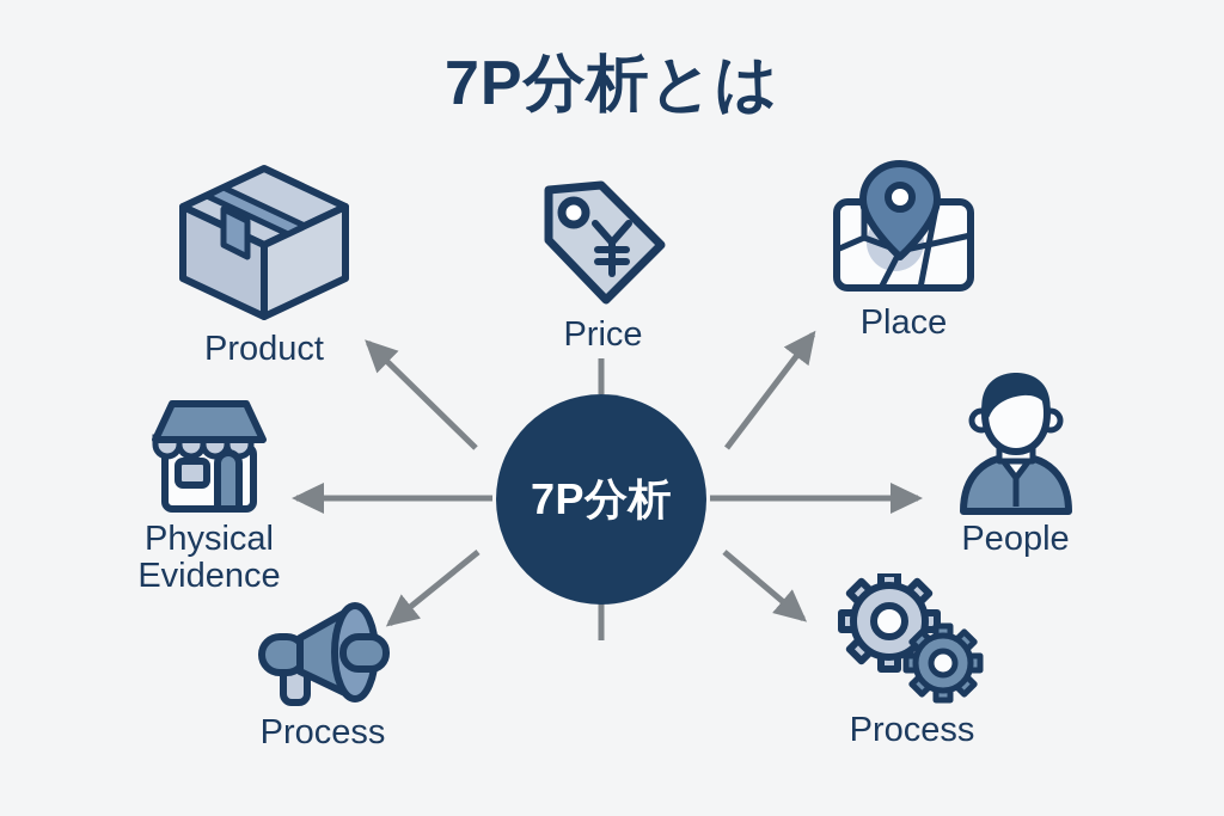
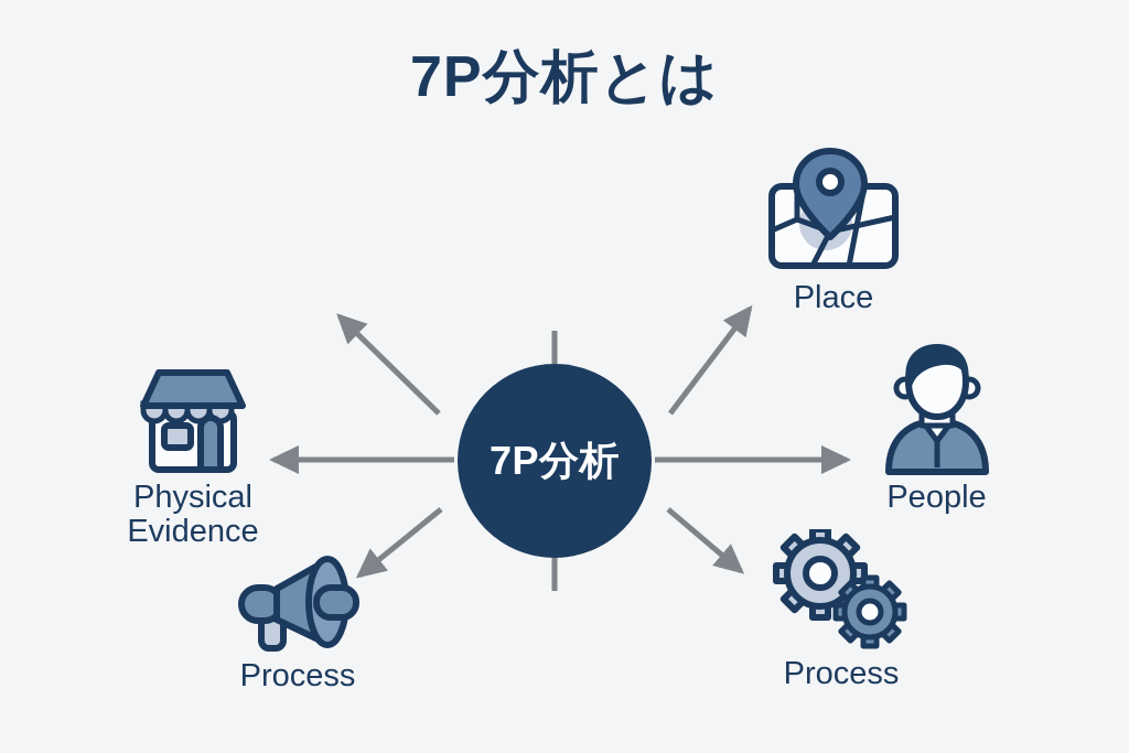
  7P分析とは
  7P分析
- Product
- Price
  Place
  People
  Process
  Process
  Physical
  Evidence
